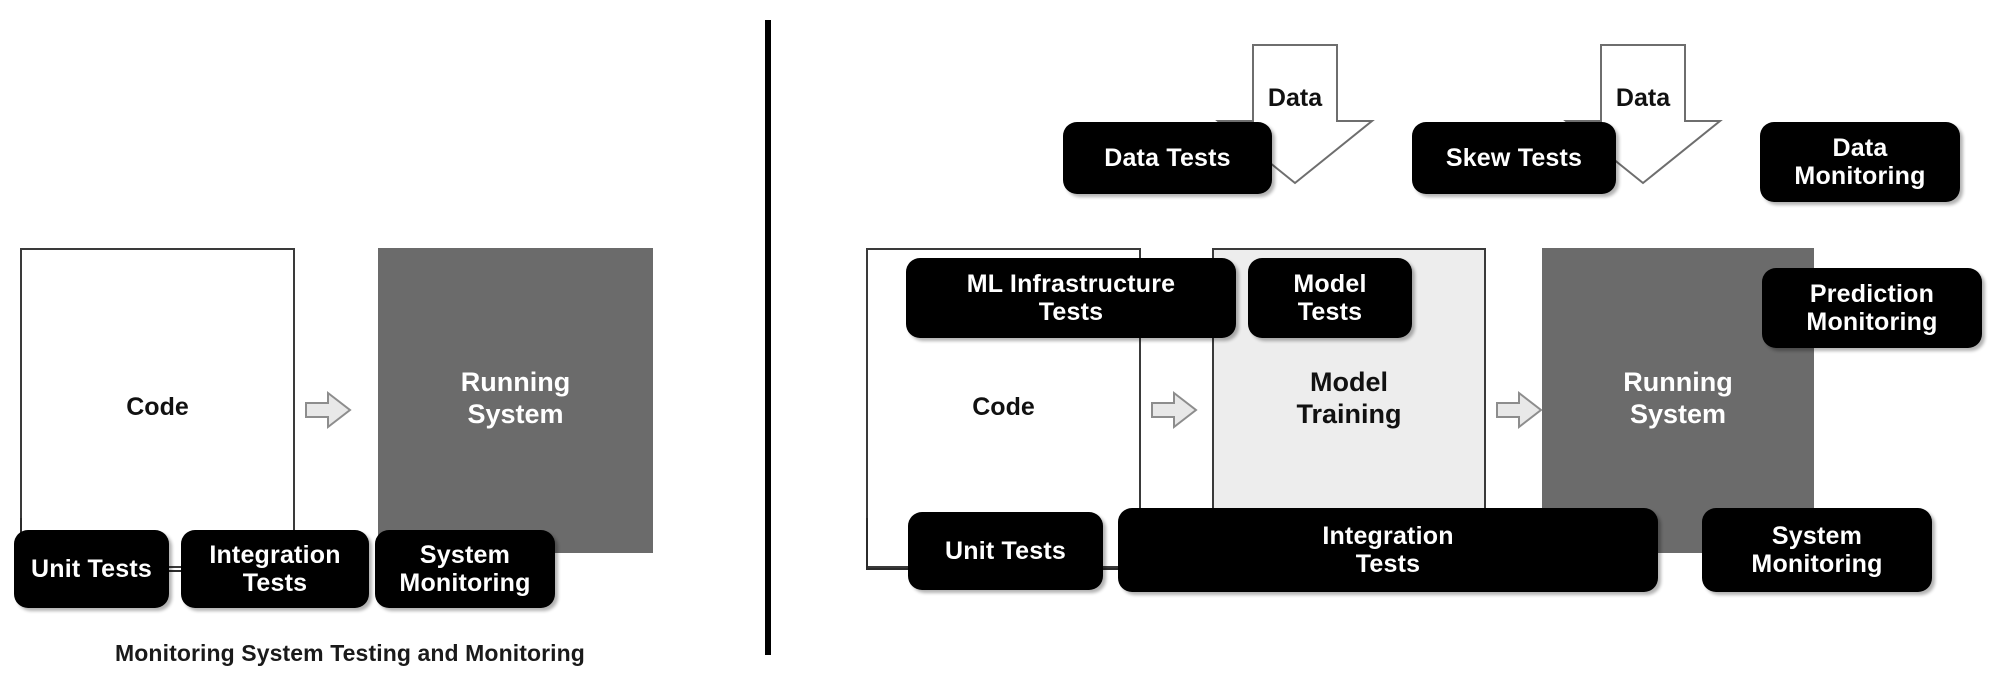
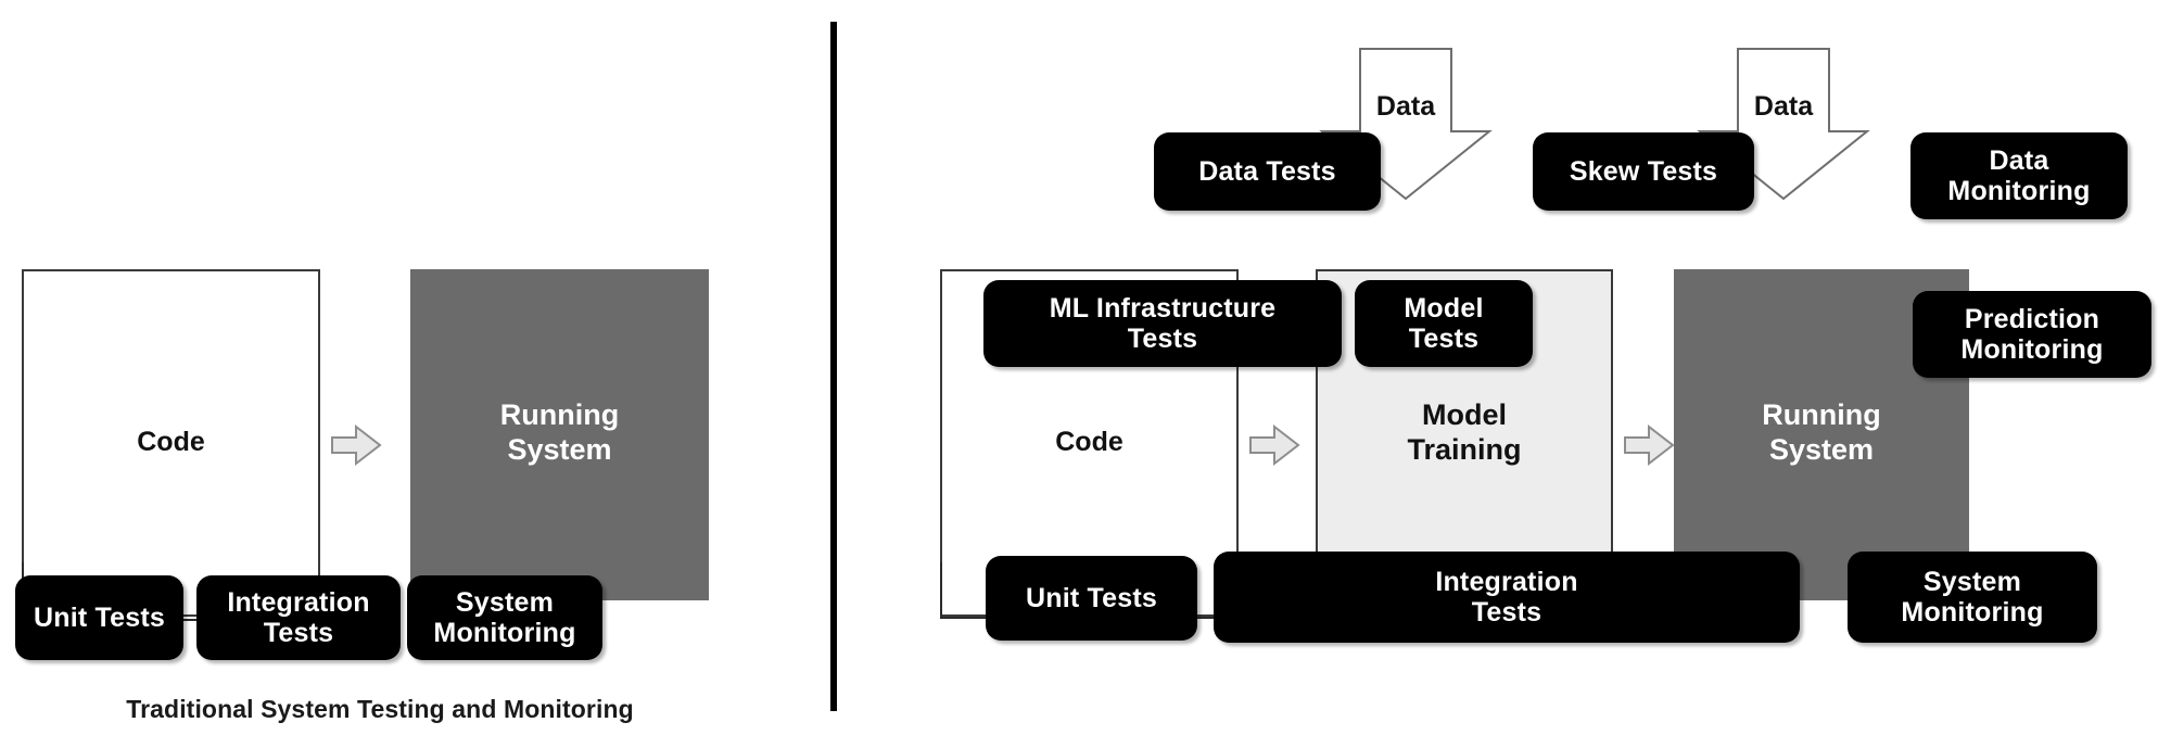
  Code
  Running
  System
  Unit Tests
  Integration
  Tests
  System
  Monitoring
- Monitoring System Testing and Monitoring
+ Traditional System Testing and Monitoring
  Data
  Data
  Data Tests
  Skew Tests
  Data
  Monitoring
  Code
  Model
  Training
  Running
  System
  ML Infrastructure
  Tests
  Model
  Tests
  Prediction
  Monitoring
  Unit Tests
  Integration
  Tests
  System
  Monitoring
